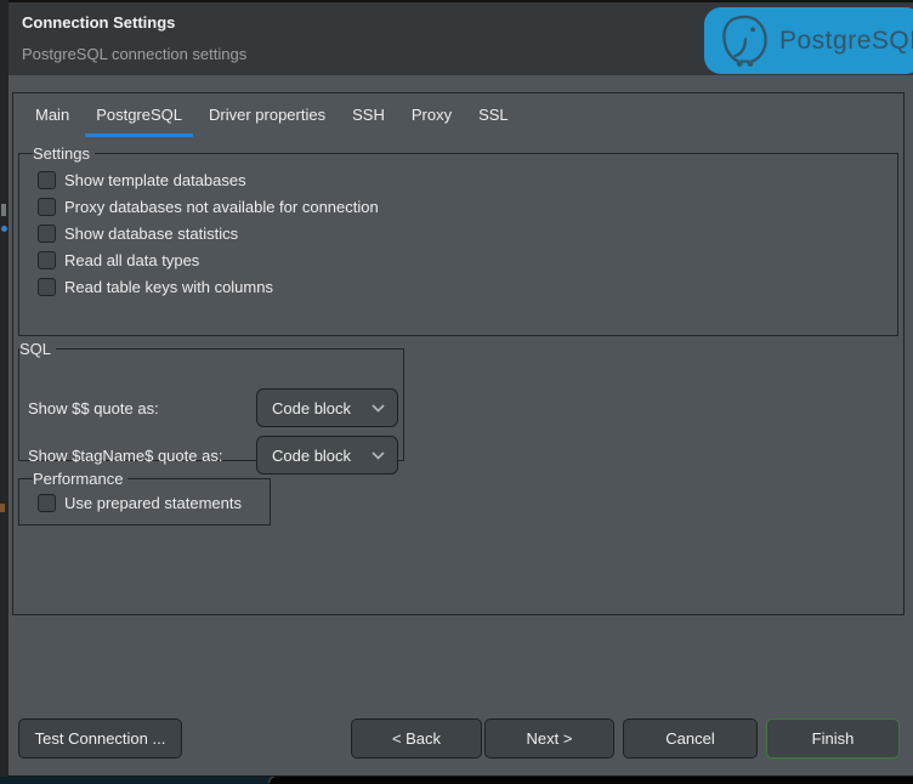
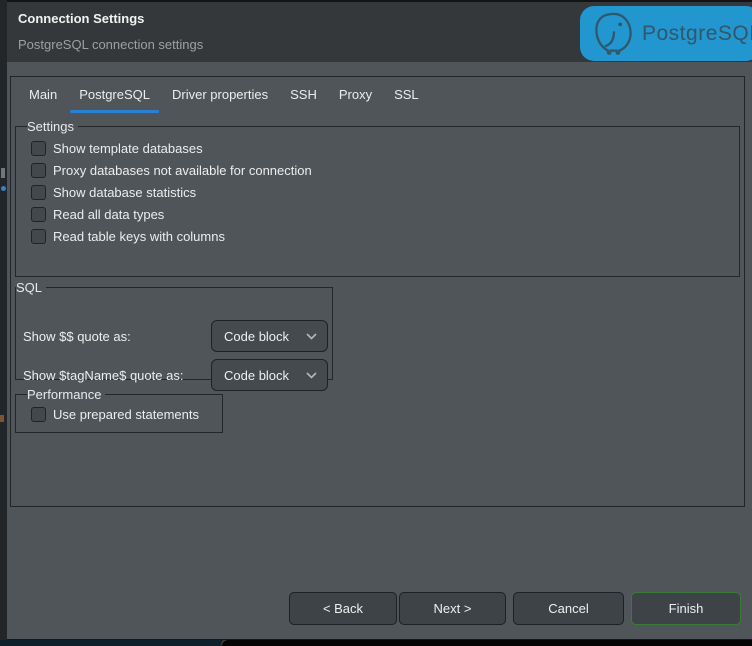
  Connection Settings
  PostgreSQL connection settings
  PostgreSQ
  Main
  PostgreSQL
  Driver properties
  SSH
  Proxy
  SSL
  Settings
  Show template databases
  Proxy databases not available for connection
  Show database statistics
  Read all data types
  Read table keys with columns
  SQL
  Show $$ quote as:
  Code block
  Show $tagName$ quote as:
  Code block
  Performance
  Use prepared statements
- Test Connection ...
  < Back
  Next >
  Cancel
  Finish
